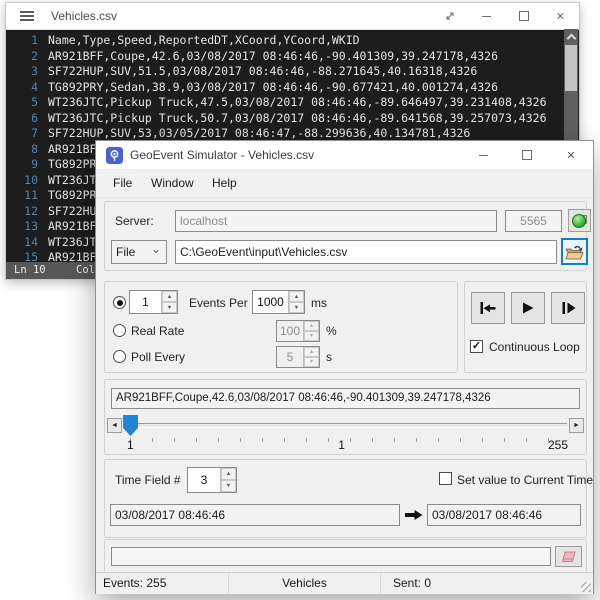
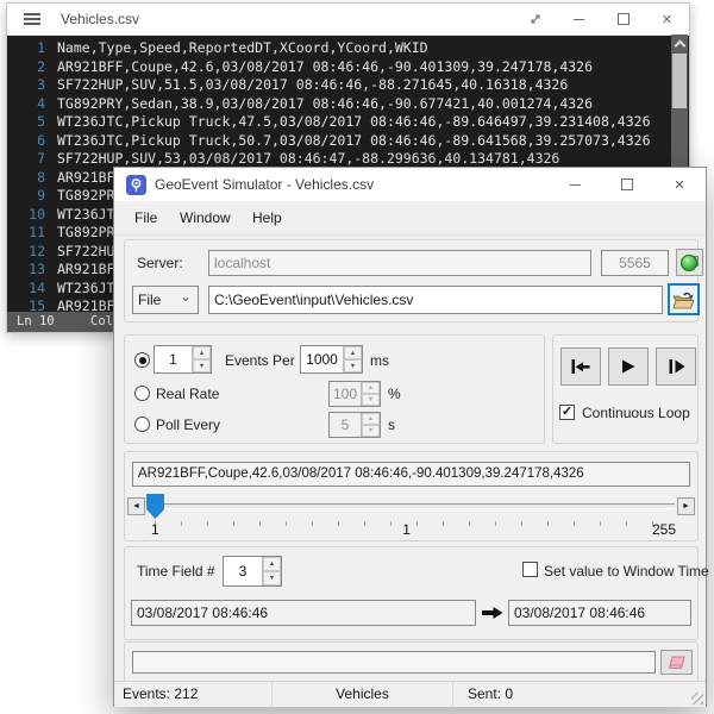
  Vehicles.csv
  ✕
  1
  Name,Type,Speed,ReportedDT,XCoord,YCoord,WKID
  2
  AR921BFF,Coupe,42.6,03/08/2017 08:46:46,-90.401309,39.247178,4326
  3
  SF722HUP,SUV,51.5,03/08/2017 08:46:46,-88.271645,40.16318,4326
  4
  TG892PRY,Sedan,38.9,03/08/2017 08:46:46,-90.677421,40.001274,4326
  5
  WT236JTC,Pickup Truck,47.5,03/08/2017 08:46:46,-89.646497,39.231408,4326
  6
  WT236JTC,Pickup Truck,50.7,03/08/2017 08:46:46,-89.641568,39.257073,4326
  7
- SF722HUP,SUV,53,03/05/2017 08:46:47,-88.299636,40.134781,4326
+ SF722HUP,SUV,53,03/08/2017 08:46:47,-88.299636,40.134781,4326
  8
  AR921BF
  9
  TG892PR
  10
  WT236JT
  11
  TG892PR
  12
  SF722HU
  13
  AR921BF
  14
  WT236JT
  15
  AR921BF
  Ln 10
  Col
  GeoEvent Simulator - Vehicles.csv
  ✕
  File
  Window
  Help
  Server:
  localhost
  5565
  File
  ⌄
  C:\GeoEvent\input\Vehicles.csv
  1
  Events Per
  1000
  ms
  Real Rate
  100
  %
  Poll Every
  5
  s
  ✓
  Continuous Loop
  AR921BFF,Coupe,42.6,03/08/2017 08:46:46,-90.401309,39.247178,4326
  1
  1
  255
  Time Field #
  3
- Set value to Current Time
+ Set value to Window Time
  03/08/2017 08:46:46
  03/08/2017 08:46:46
- Events: 255
+ Events: 212
  Vehicles
  Sent: 0
